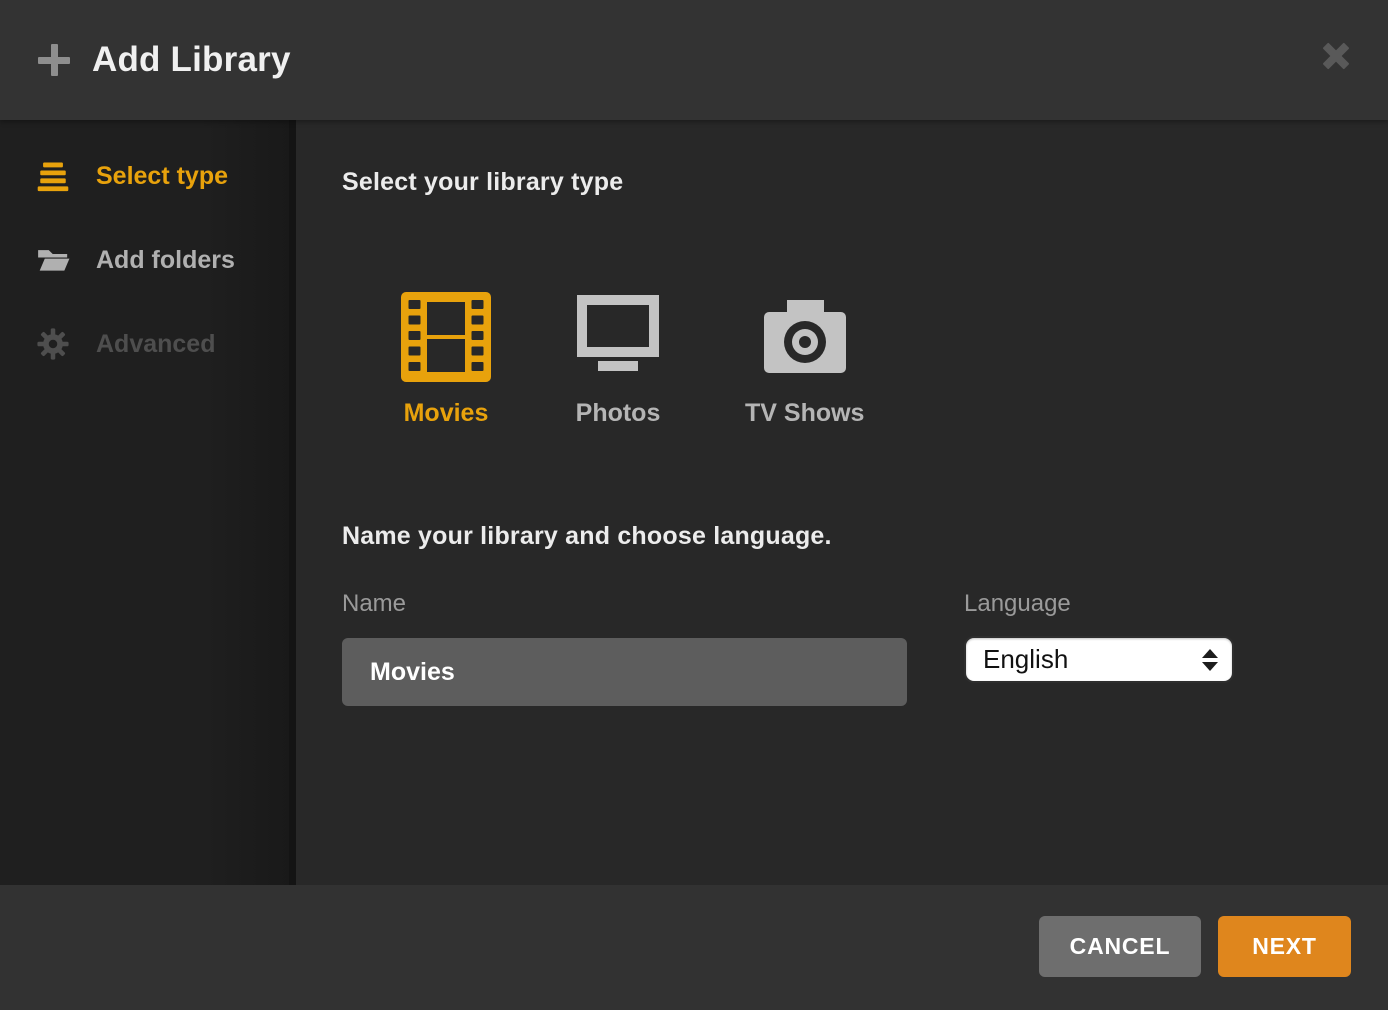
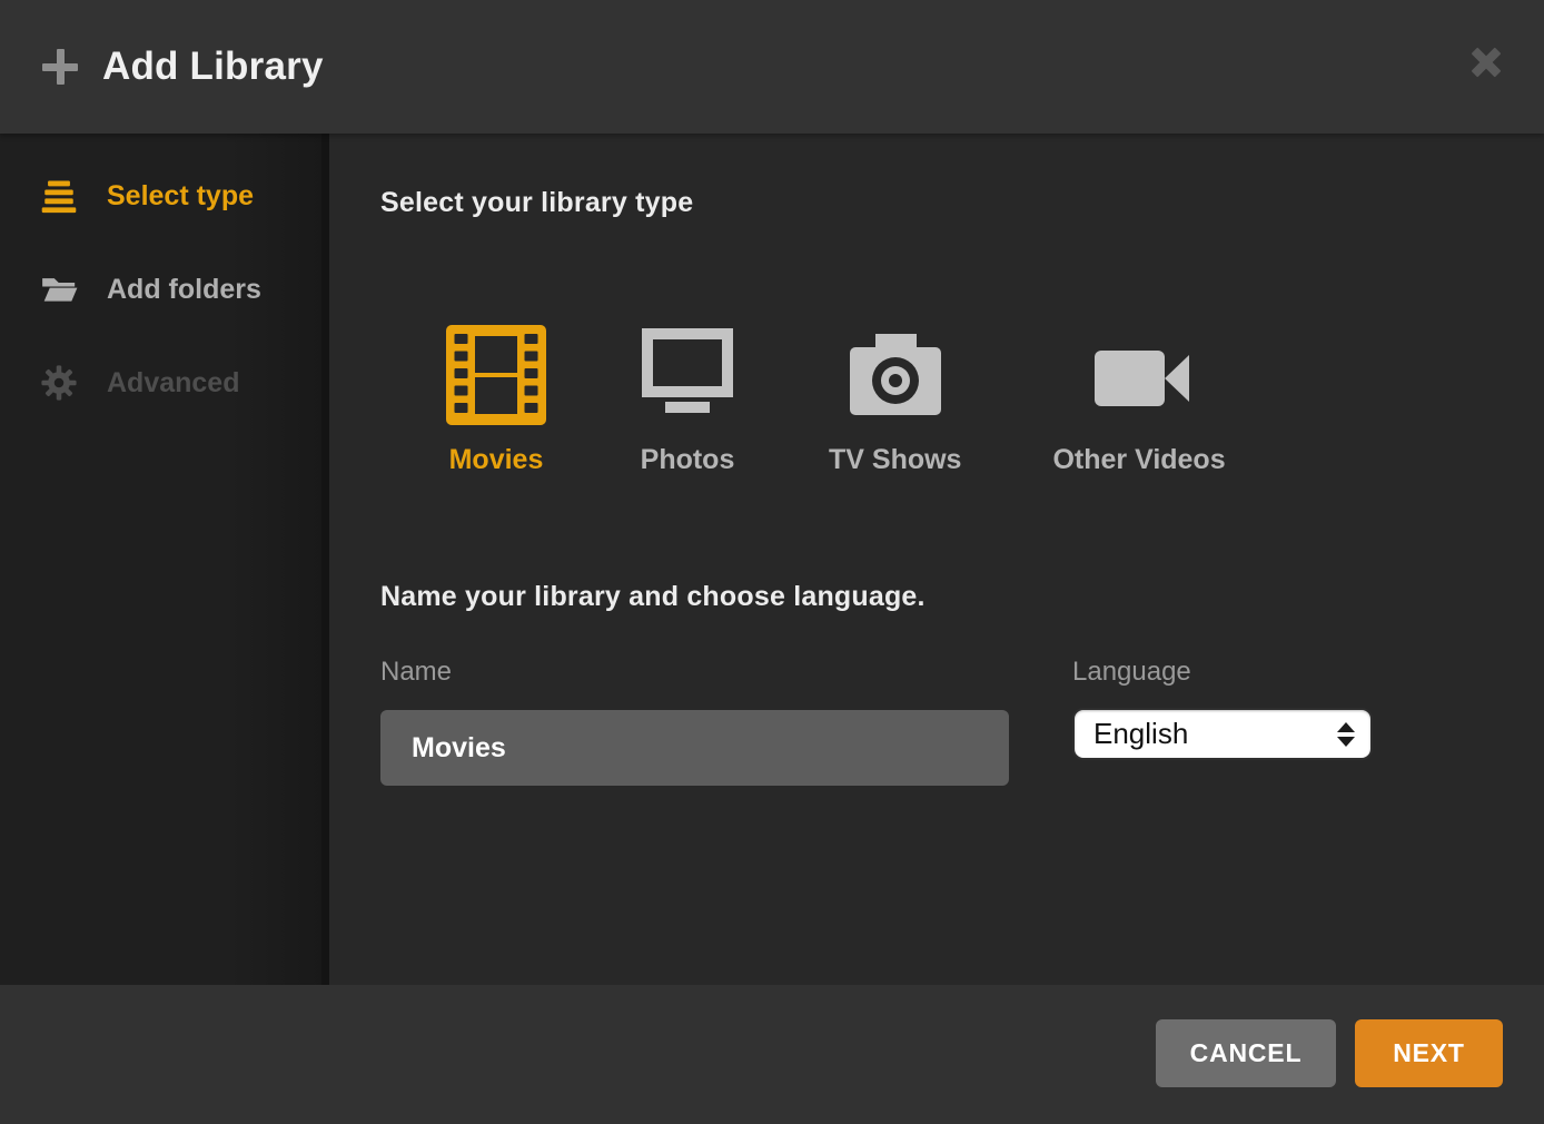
  Add Library
  Select type
  Add folders
  Advanced
  Select your library type
  Movies
  Photos
  TV Shows
+ Other Videos
  Name your library and choose language.
  Name
  Movies
  Language
  English
  CANCEL
  NEXT
